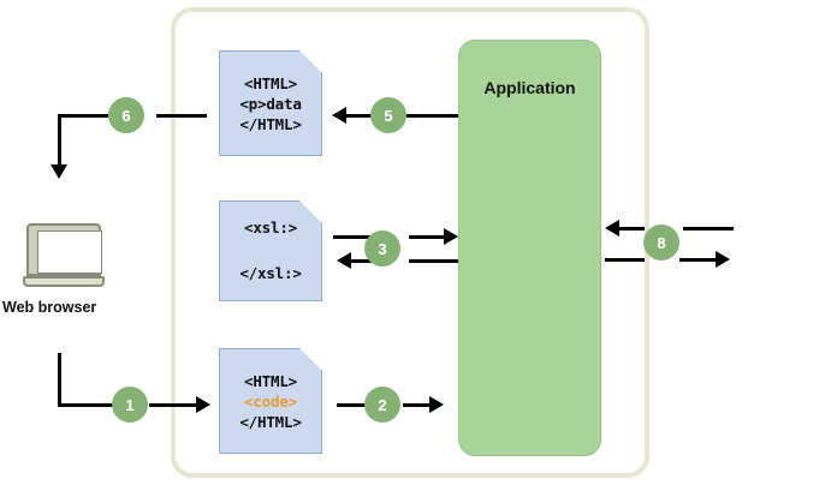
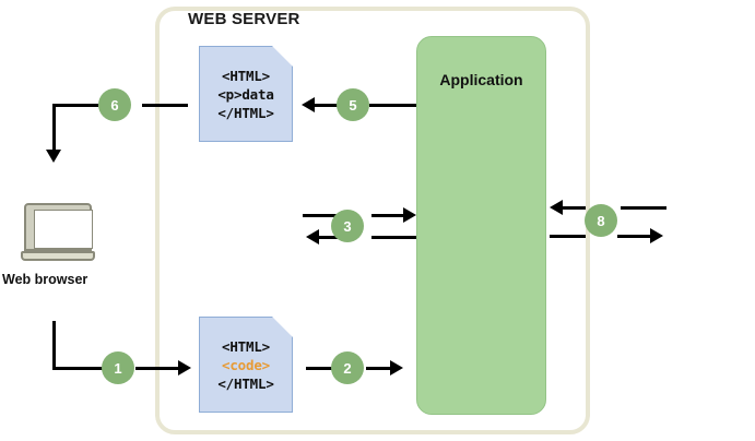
+ WEB SERVER
  <HTML>
  <p>data
  </HTML>
  5
  6
- <xsl:>
- </xsl:>
  3
  8
  <HTML>
  <code>
  </HTML>
  1
  2
  Application
  Web browser
